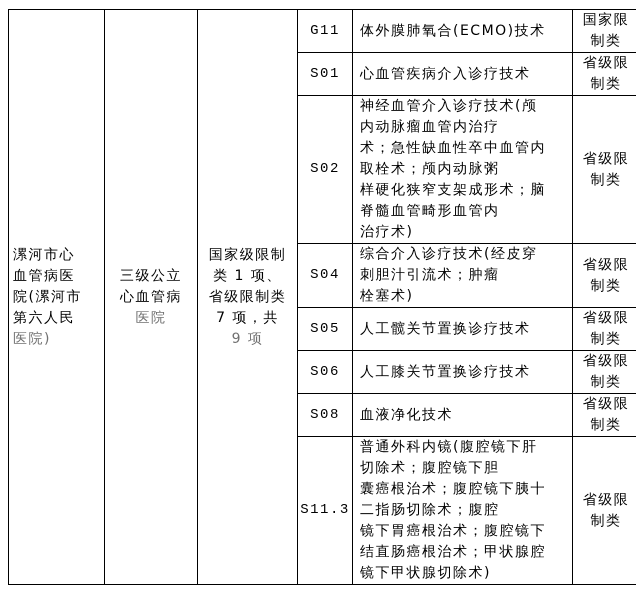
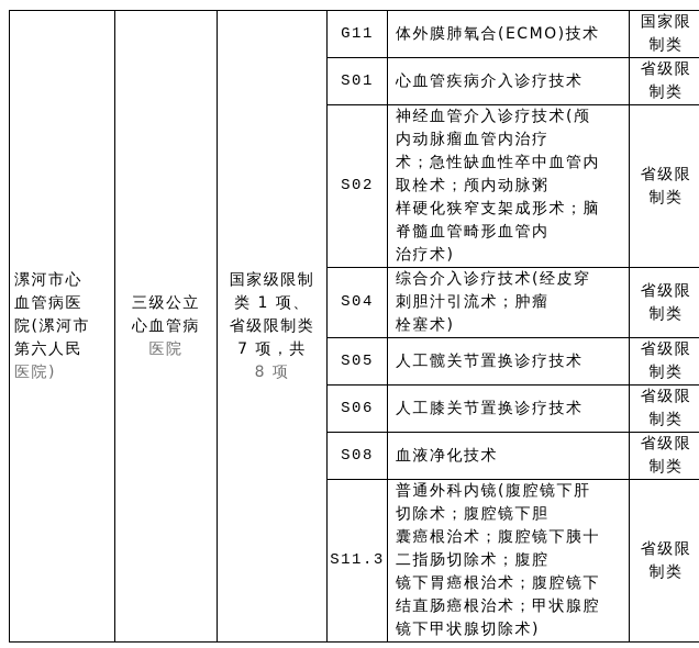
- 漯河市心 血管病医 院(漯河市 第六人民 医院)	三级公立 心血管病 医院	国家级限制 类 1 项、 省级限制类 7 项，共 9 项	G11	体外膜肺氧合(ECMO)技术	国家限 制类
+ 漯河市心 血管病医 院(漯河市 第六人民 医院)	三级公立 心血管病 医院	国家级限制 类 1 项、 省级限制类 7 项，共 8 项	G11	体外膜肺氧合(ECMO)技术	国家限 制类
  S01	心血管疾病介入诊疗技术	省级限 制类
  S02	神经血管介入诊疗技术(颅 内动脉瘤血管内治疗 术；急性缺血性卒中血管内 取栓术；颅内动脉粥 样硬化狭窄支架成形术；脑 脊髓血管畸形血管内 治疗术)	省级限 制类
  S04	综合介入诊疗技术(经皮穿 刺胆汁引流术；肿瘤 栓塞术)	省级限 制类
  S05	人工髋关节置换诊疗技术	省级限 制类
  S06	人工膝关节置换诊疗技术	省级限 制类
  S08	血液净化技术	省级限 制类
  S11.3	普通外科内镜(腹腔镜下肝 切除术；腹腔镜下胆 囊癌根治术；腹腔镜下胰十 二指肠切除术；腹腔 镜下胃癌根治术；腹腔镜下 结直肠癌根治术；甲状腺腔 镜下甲状腺切除术)	省级限 制类
